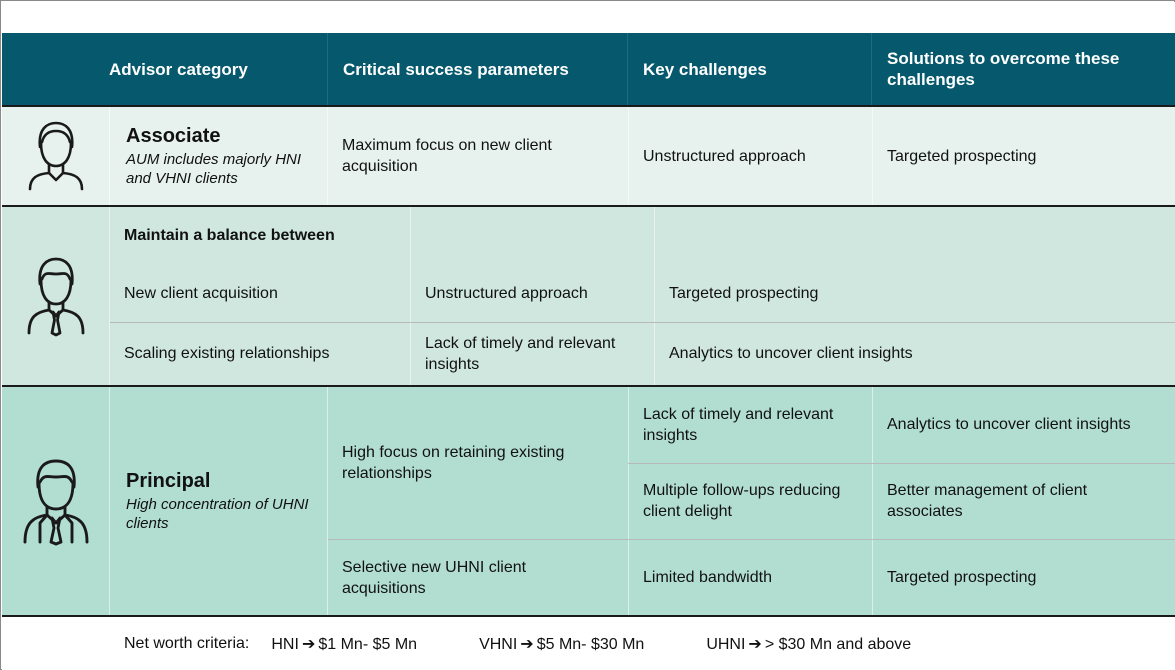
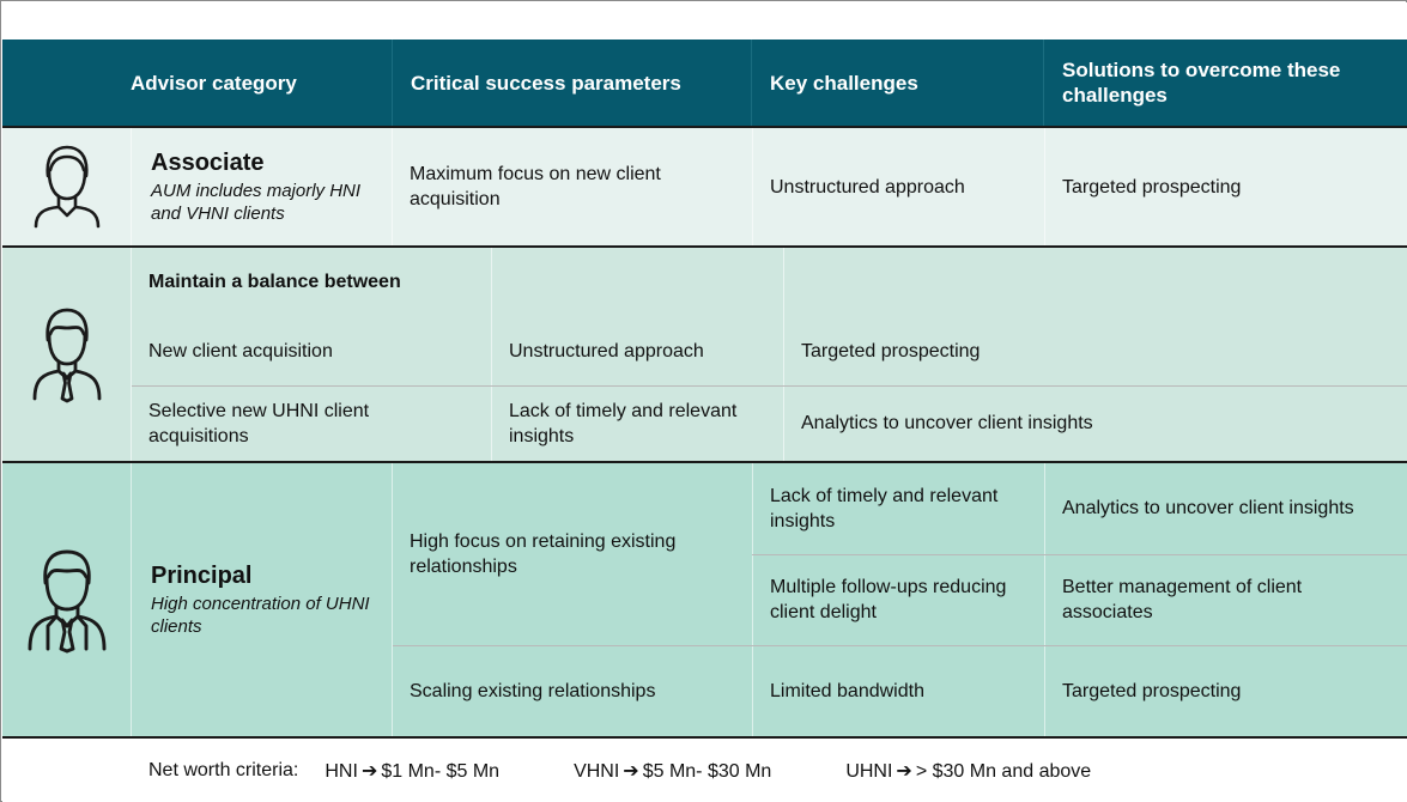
  Advisor category
  Critical success parameters
  Key challenges
  Solutions to overcome these challenges
  Associate
  AUM includes majorly HNI and VHNI clients
  Maximum focus on new client acquisition
  Unstructured approach
  Targeted prospecting
  Maintain a balance between
  New client acquisition
  Unstructured approach
  Targeted prospecting
- Scaling existing relationships
+ Selective new UHNI client acquisitions
  Lack of timely and relevant insights
  Analytics to uncover client insights
  Principal
  High concentration of UHNI clients
  High focus on retaining existing relationships
  Lack of timely and relevant insights
  Analytics to uncover client insights
  Multiple follow-ups reducing client delight
  Better management of client associates
- Selective new UHNI client acquisitions
+ Scaling existing relationships
  Limited bandwidth
  Targeted prospecting
  Net worth criteria:
  HNI ➔ $1 Mn- $5 Mn
  VHNI ➔ $5 Mn- $30 Mn
  UHNI ➔ > $30 Mn and above
